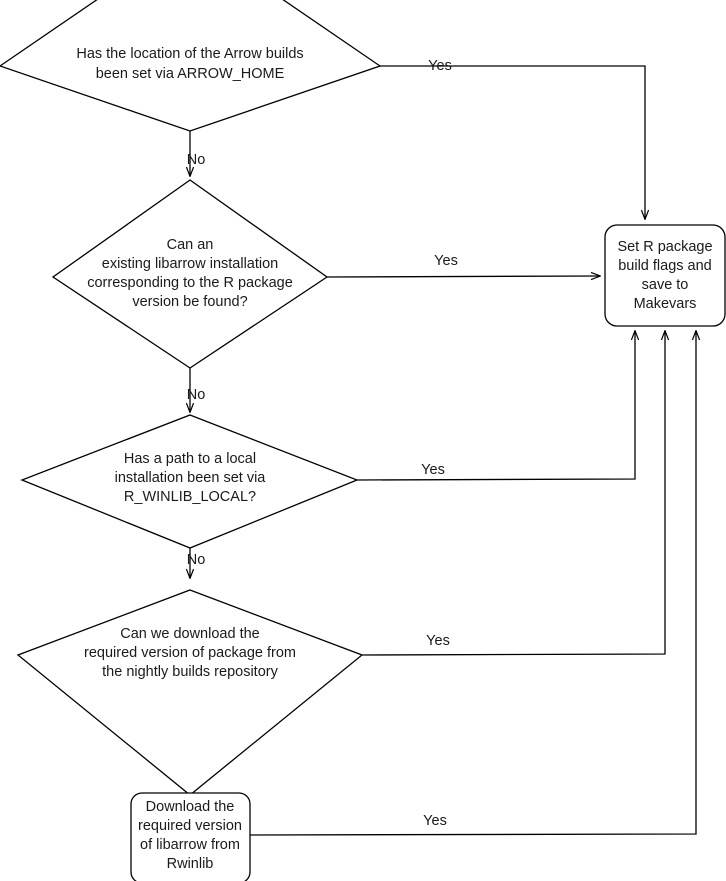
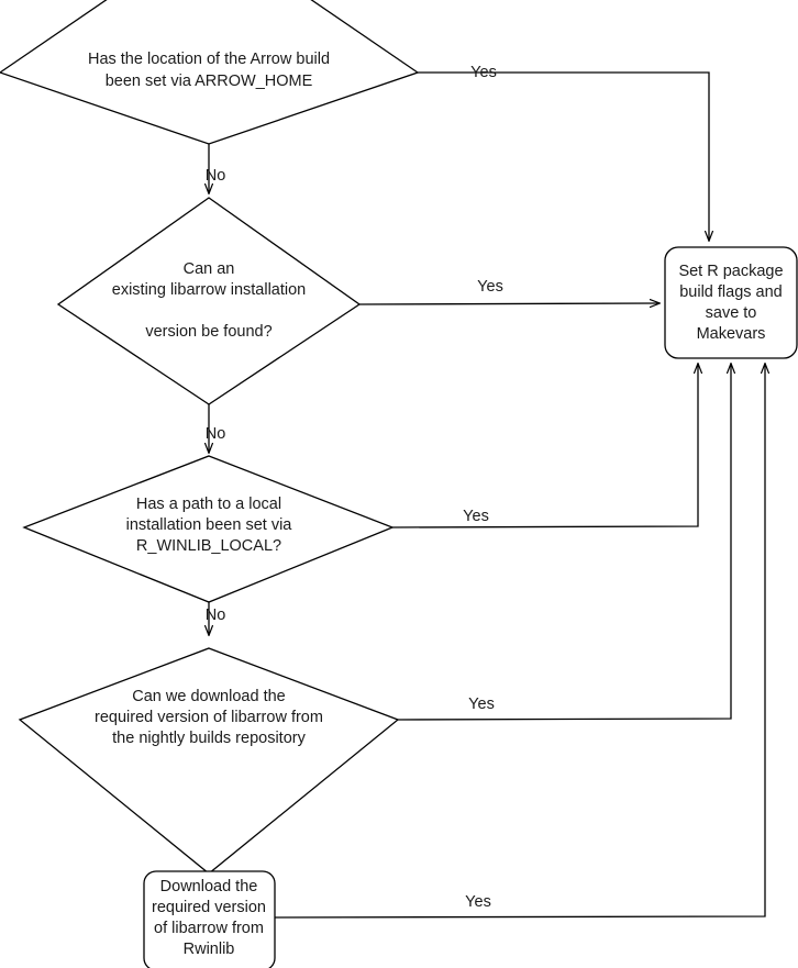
  Yes
  No
  Yes
  No
  Yes
  No
  Yes
  Yes
- Has the location of the Arrow builds
+ Has the location of the Arrow build
  been set via ARROW_HOME
  Can an
  existing libarrow installation
- corresponding to the R package
  version be found?
  Has a path to a local
  installation been set via
  R_WINLIB_LOCAL?
  Can we download the
- required version of package from
+ required version of libarrow from
  the nightly builds repository
  Download the
  required version
  of libarrow from
  Rwinlib
  Set R package
  build flags and
  save to
  Makevars
